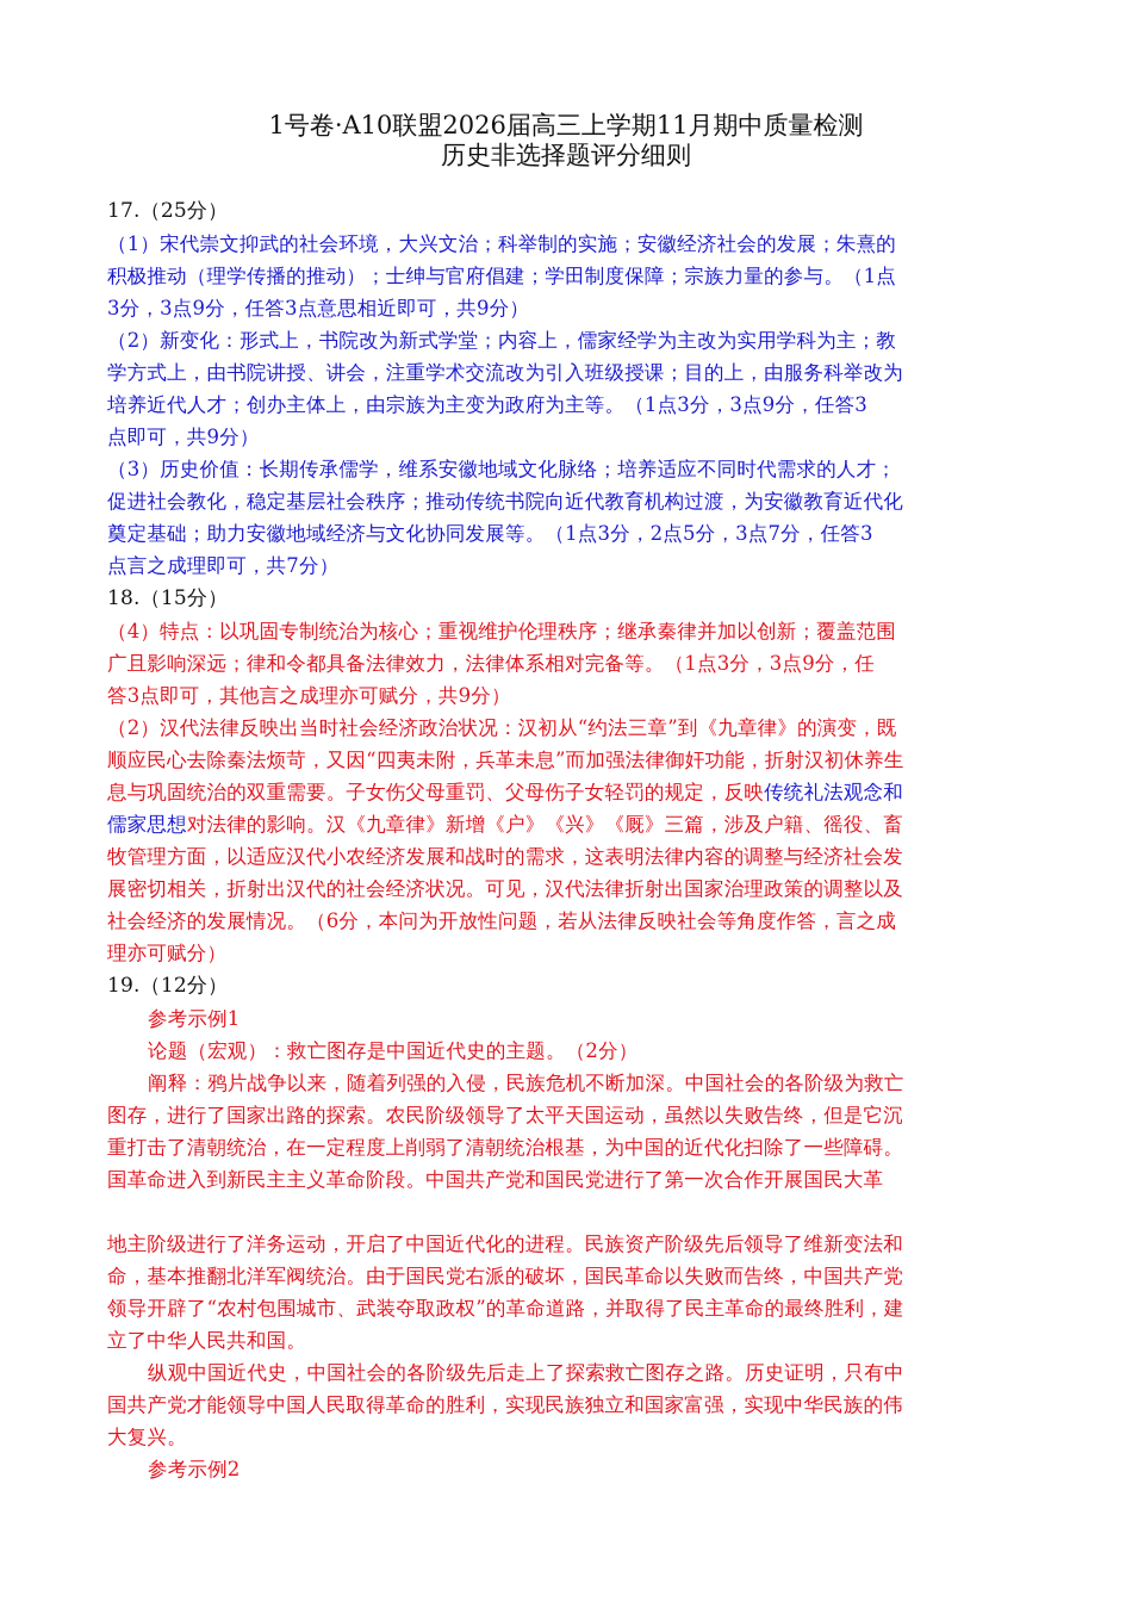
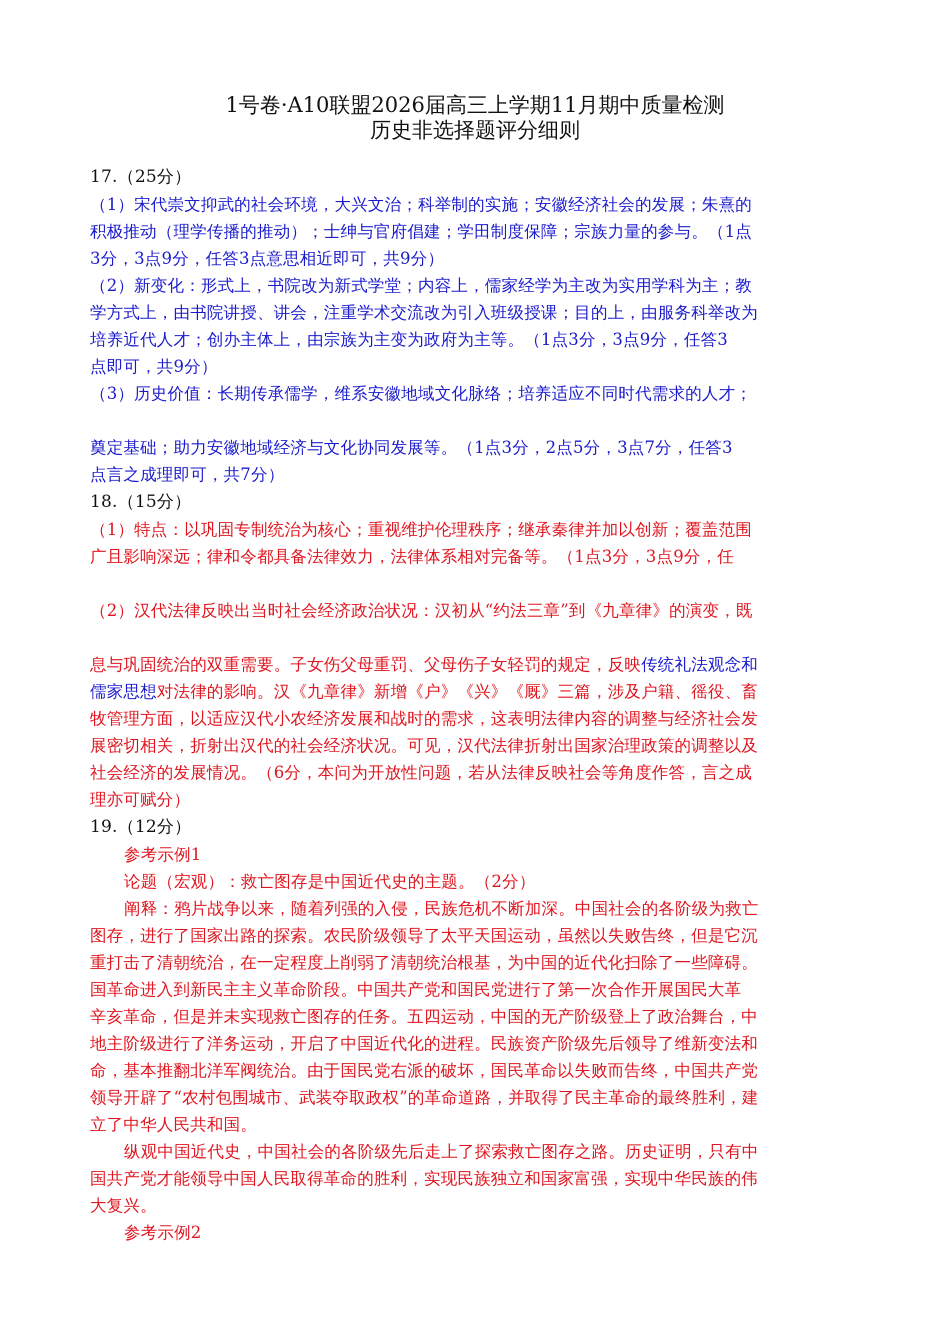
  1号卷·A10联盟2026届高三上学期11月期中质量检测
  历史非选择题评分细则
  17.（25分）
  （1）宋代崇文抑武的社会环境，大兴文治；科举制的实施；安徽经济社会的发展；朱熹的
  积极推动（理学传播的推动）；士绅与官府倡建；学田制度保障；宗族力量的参与。（1点
  3分，3点9分，任答3点意思相近即可，共9分）
  （2）新变化：形式上，书院改为新式学堂；内容上，儒家经学为主改为实用学科为主；教
  学方式上，由书院讲授、讲会，注重学术交流改为引入班级授课；目的上，由服务科举改为
  培养近代人才；创办主体上，由宗族为主变为政府为主等。（1点3分，3点9分，任答3
  点即可，共9分）
  （3）历史价值：长期传承儒学，维系安徽地域文化脉络；培养适应不同时代需求的人才；
- 促进社会教化，稳定基层社会秩序；推动传统书院向近代教育机构过渡，为安徽教育近代化
  奠定基础；助力安徽地域经济与文化协同发展等。（1点3分，2点5分，3点7分，任答3
  点言之成理即可，共7分）
  18.（15分）
- （4）特点：以巩固专制统治为核心；重视维护伦理秩序；继承秦律并加以创新；覆盖范围
+ （1）特点：以巩固专制统治为核心；重视维护伦理秩序；继承秦律并加以创新；覆盖范围
  广且影响深远；律和令都具备法律效力，法律体系相对完备等。（1点3分，3点9分，任
- 答3点即可，其他言之成理亦可赋分，共9分）
  （2）汉代法律反映出当时社会经济政治状况：汉初从“约法三章”到《九章律》的演变，既
- 顺应民心去除秦法烦苛，又因“四夷未附，兵革未息”而加强法律御奸功能，折射汉初休养生
  息与巩固统治的双重需要。子女伤父母重罚、父母伤子女轻罚的规定，反映传统礼法观念和
  儒家思想对法律的影响。汉《九章律》新增《户》《兴》《厩》三篇，涉及户籍、徭役、畜
  牧管理方面，以适应汉代小农经济发展和战时的需求，这表明法律内容的调整与经济社会发
  展密切相关，折射出汉代的社会经济状况。可见，汉代法律折射出国家治理政策的调整以及
  社会经济的发展情况。（6分，本问为开放性问题，若从法律反映社会等角度作答，言之成
  理亦可赋分）
  19.（12分）
  参考示例1
  论题（宏观）：救亡图存是中国近代史的主题。（2分）
  阐释：鸦片战争以来，随着列强的入侵，民族危机不断加深。中国社会的各阶级为救亡
  图存，进行了国家出路的探索。农民阶级领导了太平天国运动，虽然以失败告终，但是它沉
  重打击了清朝统治，在一定程度上削弱了清朝统治根基，为中国的近代化扫除了一些障碍。
  国革命进入到新民主主义革命阶段。中国共产党和国民党进行了第一次合作开展国民大革
+ 辛亥革命，但是并未实现救亡图存的任务。五四运动，中国的无产阶级登上了政治舞台，中
  地主阶级进行了洋务运动，开启了中国近代化的进程。民族资产阶级先后领导了维新变法和
  命，基本推翻北洋军阀统治。由于国民党右派的破坏，国民革命以失败而告终，中国共产党
  领导开辟了“农村包围城市、武装夺取政权”的革命道路，并取得了民主革命的最终胜利，建
  立了中华人民共和国。
  纵观中国近代史，中国社会的各阶级先后走上了探索救亡图存之路。历史证明，只有中
  国共产党才能领导中国人民取得革命的胜利，实现民族独立和国家富强，实现中华民族的伟
  大复兴。
  参考示例2
